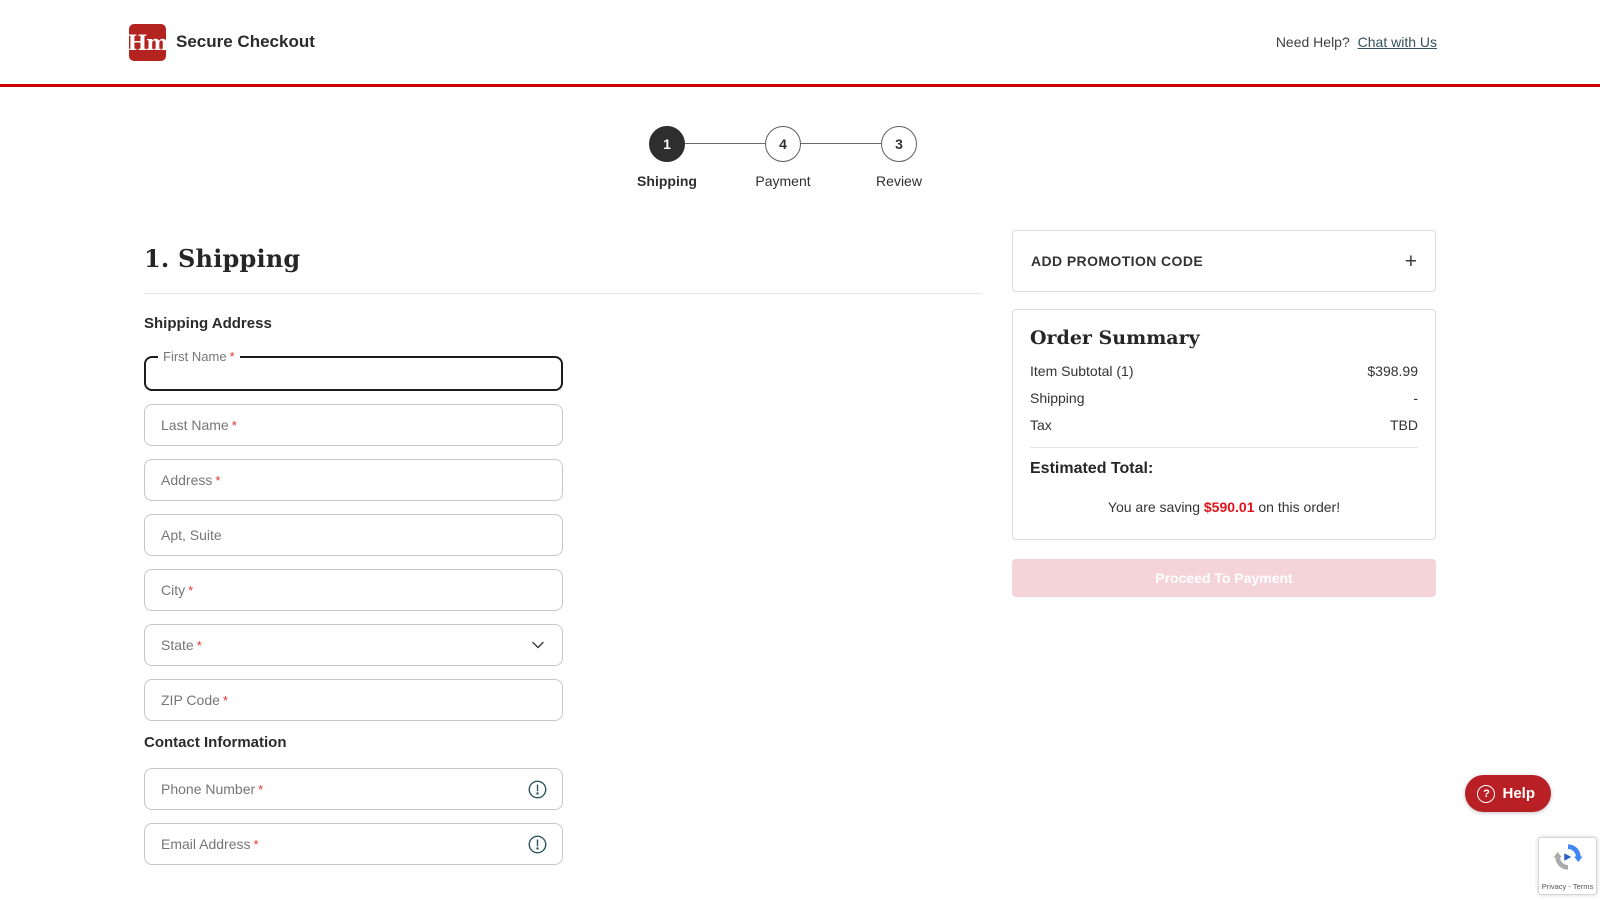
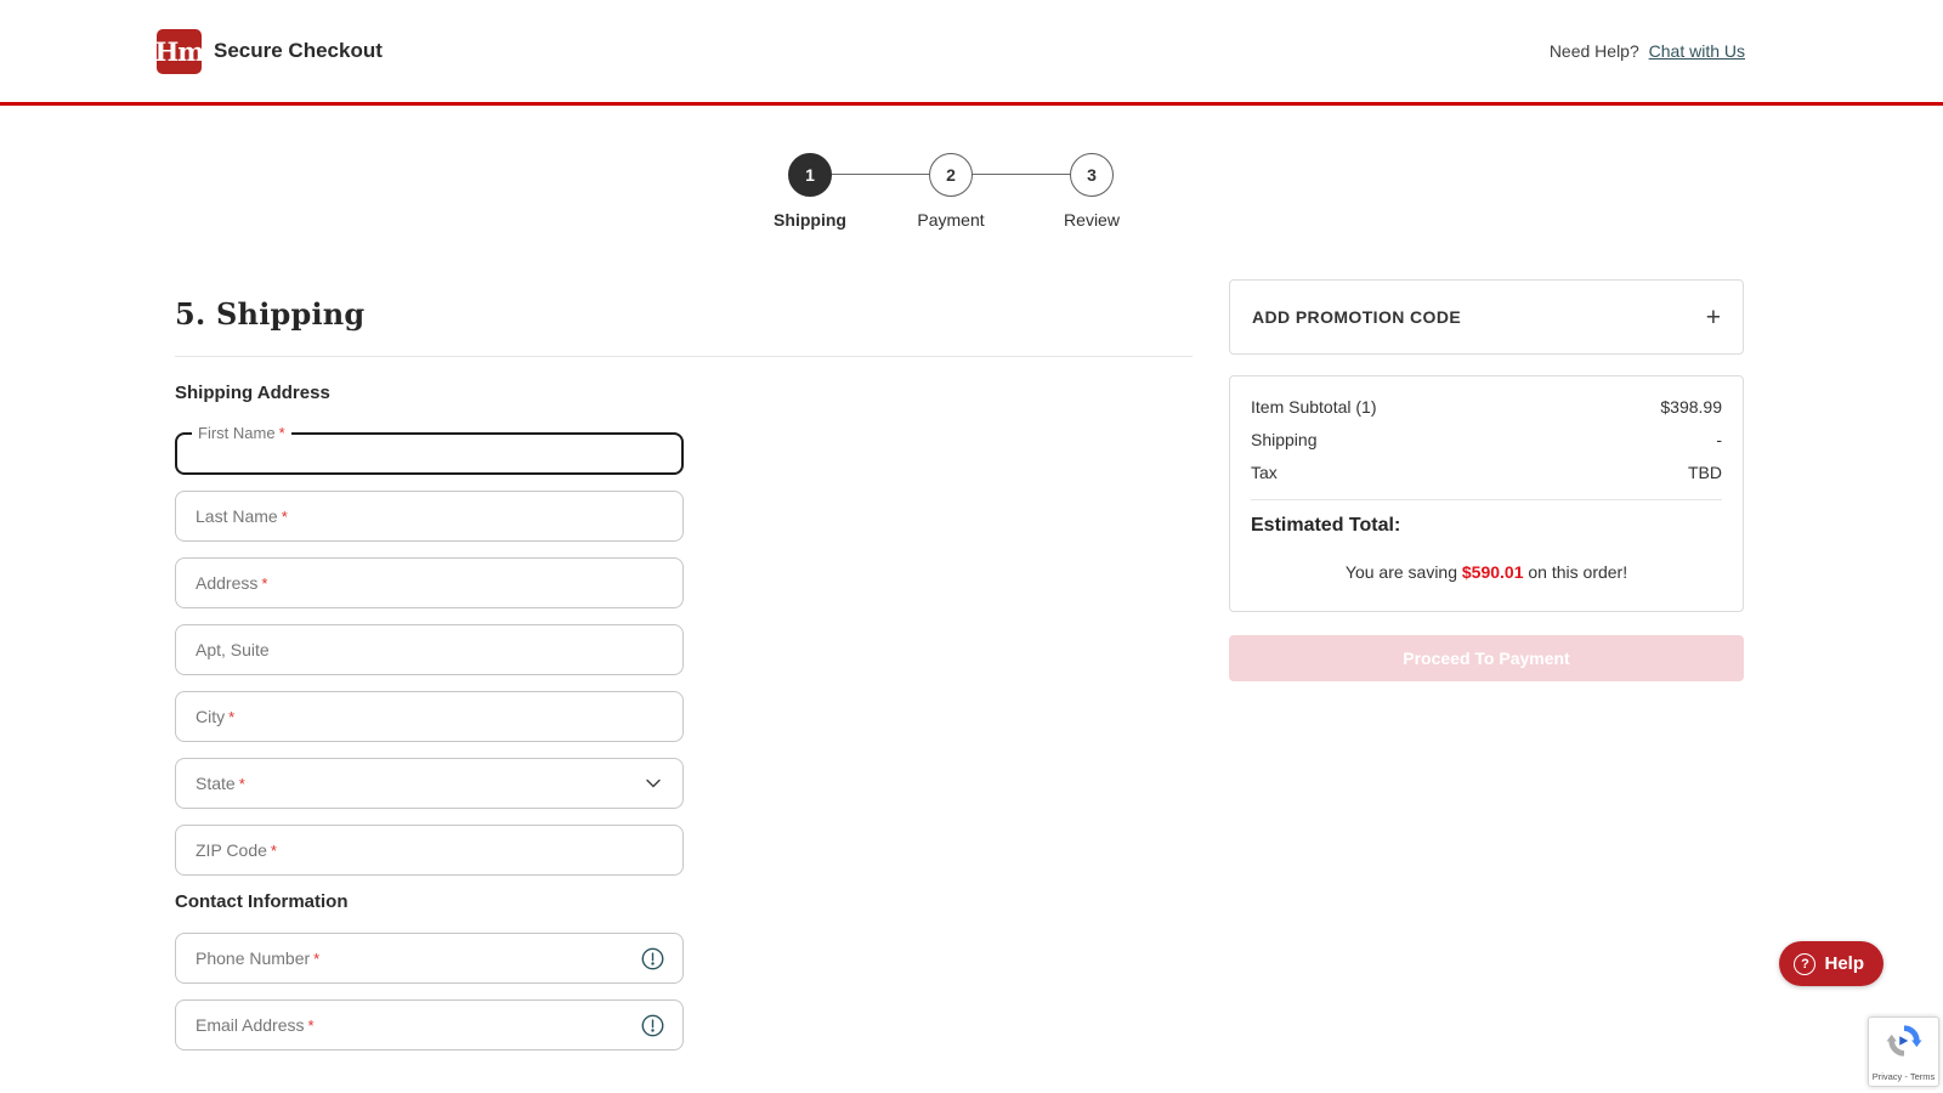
  Hm
  Secure Checkout
  Need Help? Chat with Us
  1
  Shipping
- 4
+ 2
  Payment
  3
  Review
- 1. Shipping
+ 5. Shipping
  Shipping Address
  First Name *
  Last Name *
  Address *
  Apt, Suite
  City *
  State *
  ZIP Code *
  Contact Information
  Phone Number *
  Email Address *
  ADD PROMOTION CODE
  +
- Order Summary
  Item Subtotal (1)
  $398.99
  Shipping
  -
  Tax
  TBD
  Estimated Total:
  You are saving $590.01 on this order!
  Proceed To Payment
  ?
  Help
  Privacy - Terms
